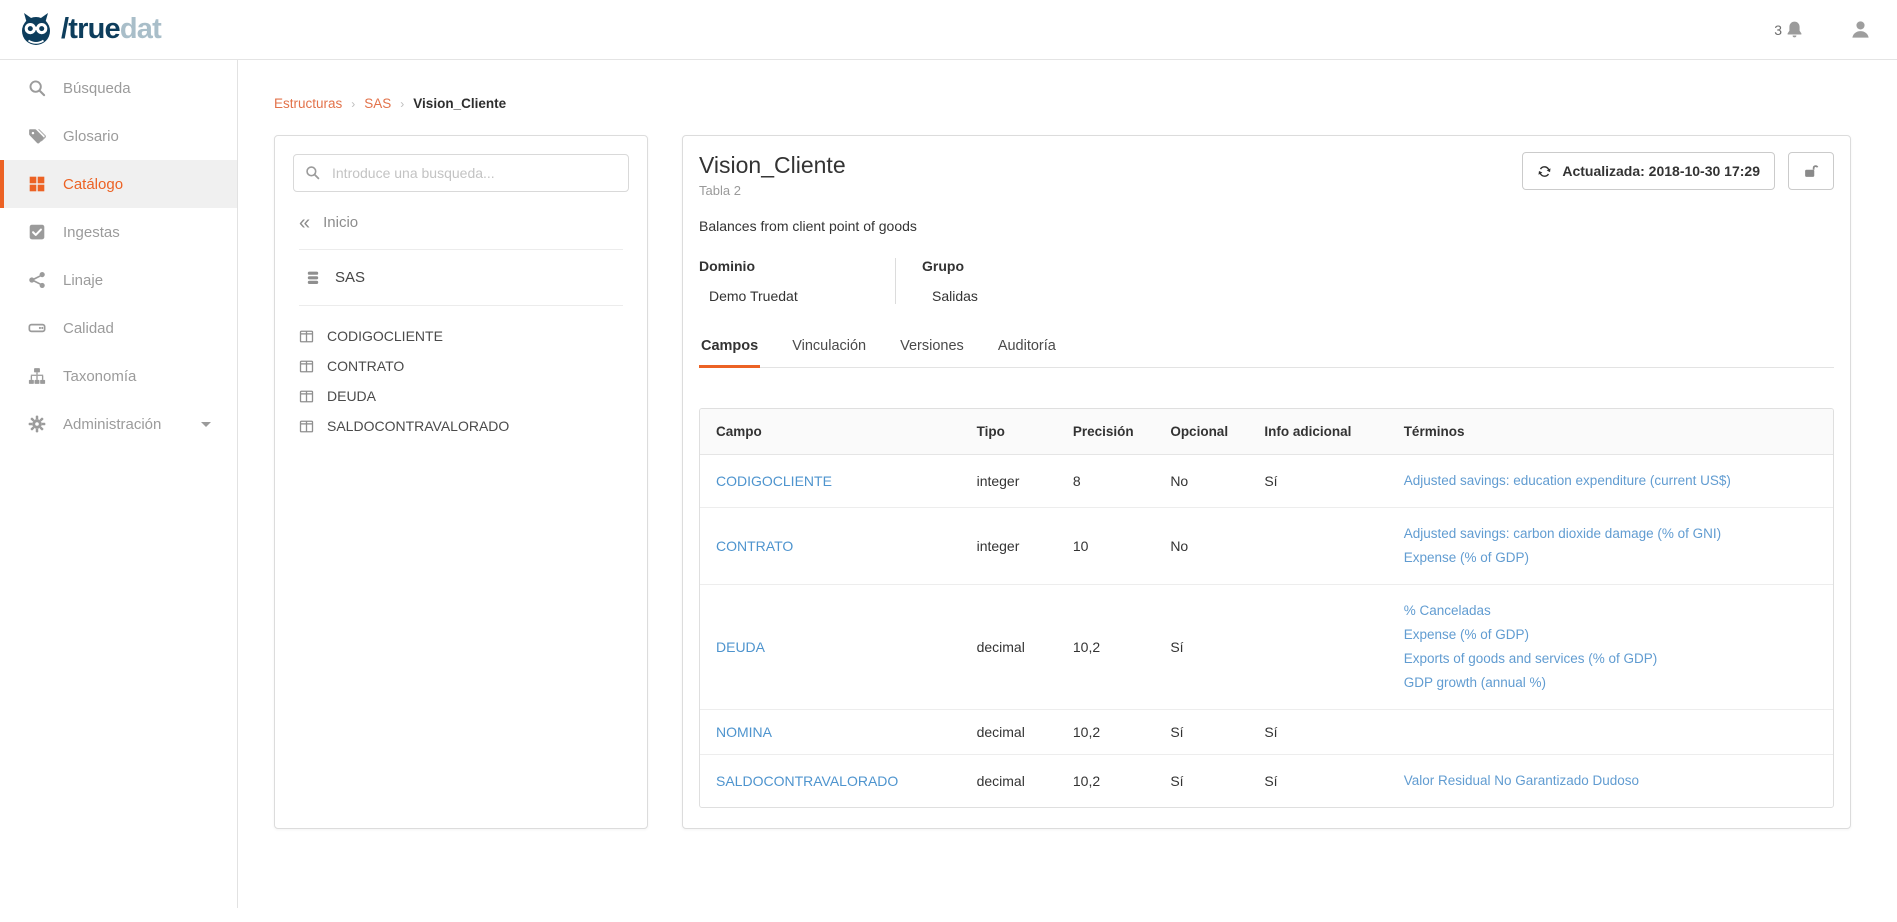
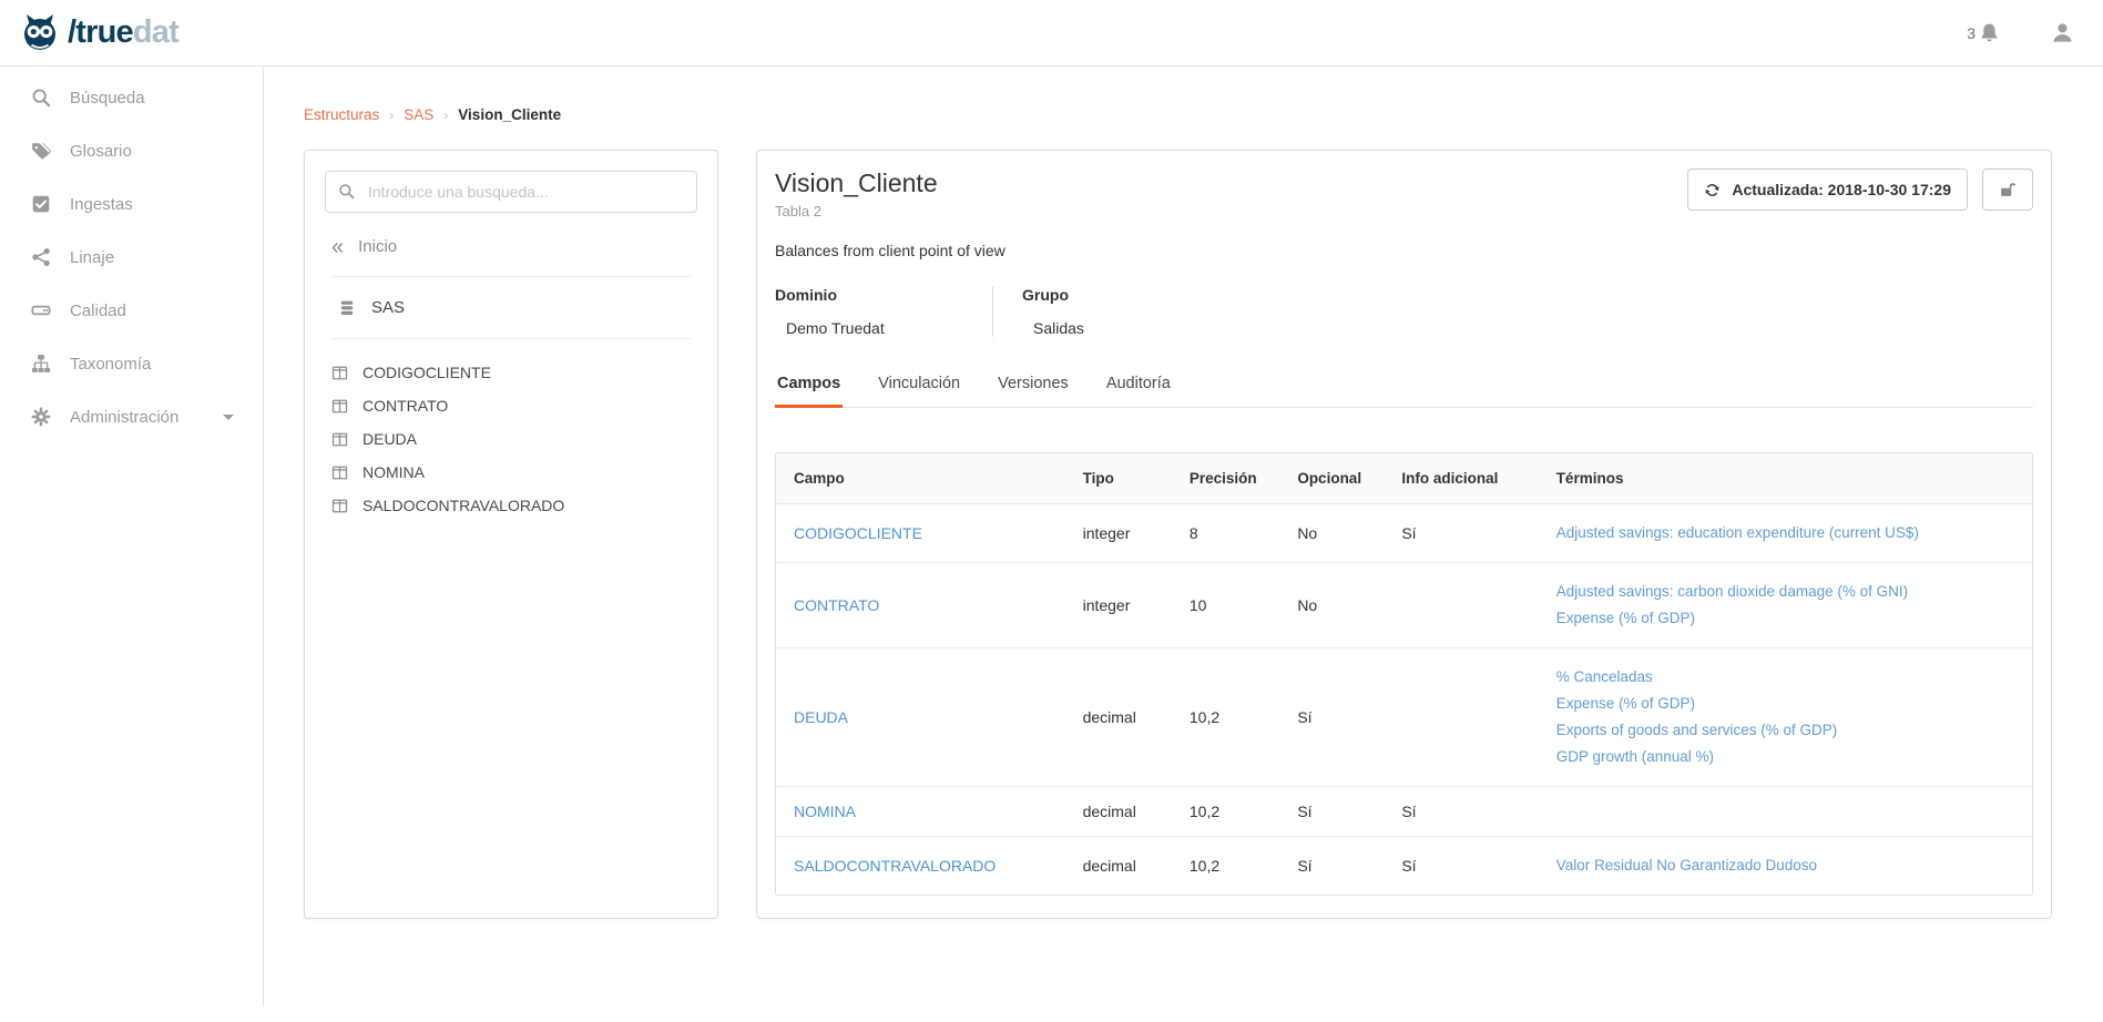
  /truedat
  3
  Búsqueda
  Glosario
- Catálogo
  Ingestas
  Linaje
  Calidad
  Taxonomía
  Administración
  Estructuras
  ›
  SAS
  ›
  Vision_Cliente
  Introduce una busqueda...
  «
  Inicio
  SAS
  CODIGOCLIENTE
  CONTRATO
  DEUDA
+ NOMINA
  SALDOCONTRAVALORADO
  Vision_Cliente
  Tabla 2
  Actualizada: 2018-10-30 17:29
- Balances from client point of goods
+ Balances from client point of view
  Dominio
  Demo Truedat
  Grupo
  Salidas
  Campos
  Vinculación
  Versiones
  Auditoría
  Campo	Tipo	Precisión	Opcional	Info adicional	Términos
  CODIGOCLIENTE	integer	8	No	Sí	Adjusted savings: education expenditure (current US$)
  CONTRATO	integer	10	No		Adjusted savings: carbon dioxide damage (% of GNI)Expense (% of GDP)
  DEUDA	decimal	10,2	Sí		% CanceladasExpense (% of GDP)Exports of goods and services (% of GDP)GDP growth (annual %)
  NOMINA	decimal	10,2	Sí	Sí
  SALDOCONTRAVALORADO	decimal	10,2	Sí	Sí	Valor Residual No Garantizado Dudoso
